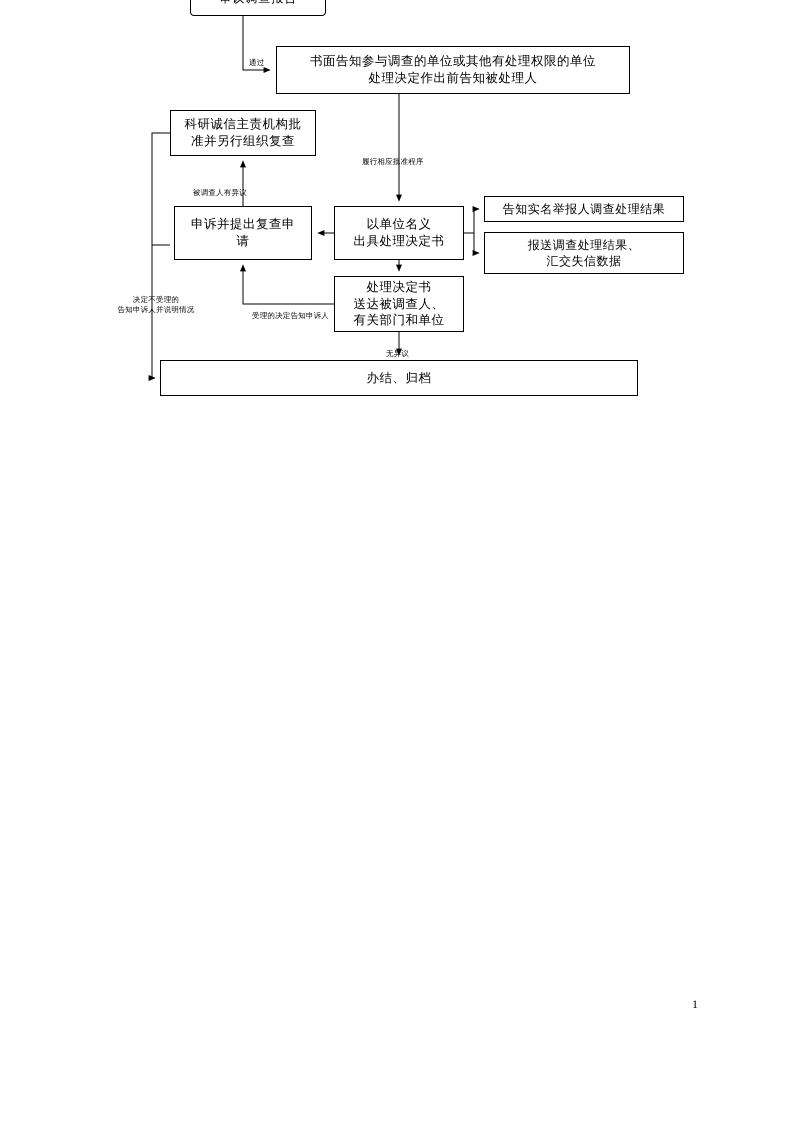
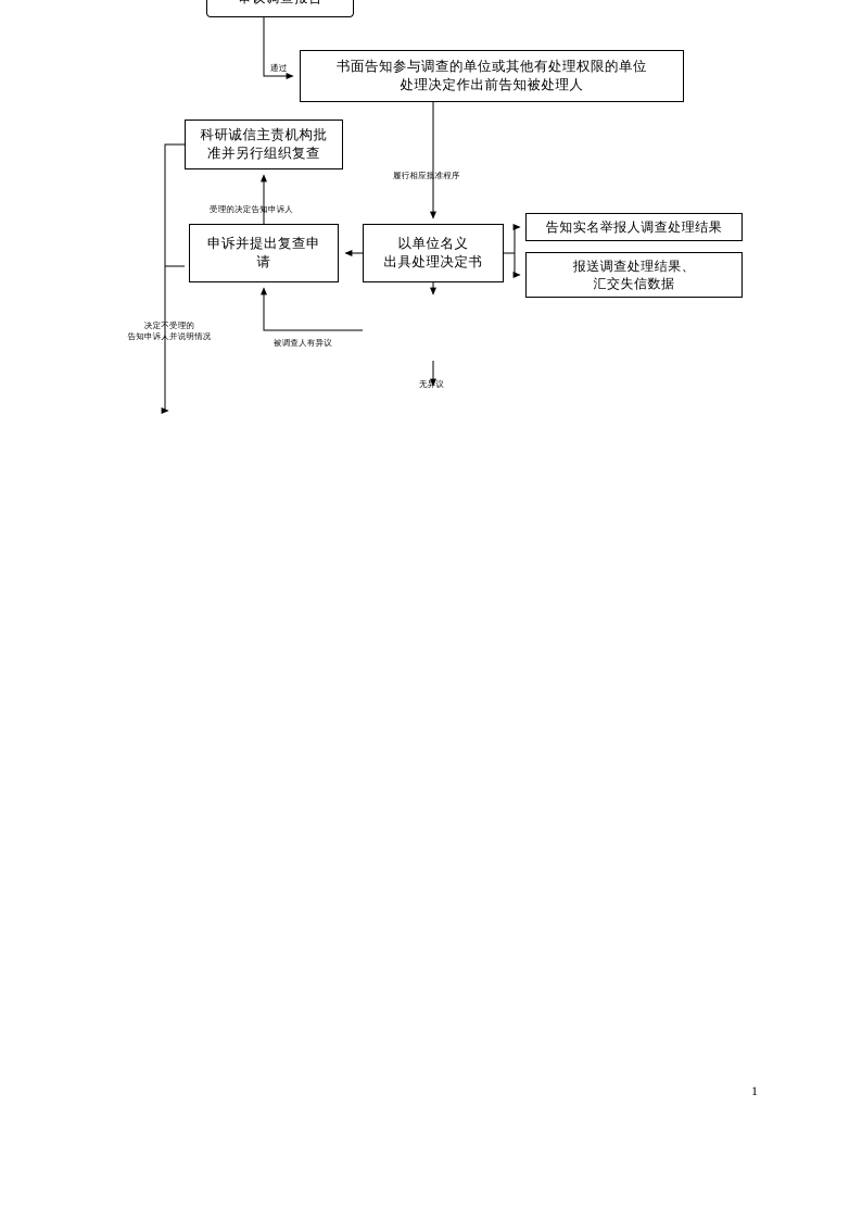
  书面告知参与调查的单位或其他有处理权限的单位
  处理决定作出前告知被处理人
  科研诚信主责机构批
  准并另行组织复查
  申诉并提出复查申
  请
  以单位名义
  出具处理决定书
  告知实名举报人调查处理结果
  报送调查处理结果、
  汇交失信数据
- 处理决定书
- 送达被调查人、
- 有关部门和单位
- 办结、归档
  通过
  履行相应批准程序
- 被调查人有异议
+ 受理的决定告知申诉人
  决定不受理的
  告知申诉人并说明情况
- 受理的决定告知申诉人
+ 被调查人有异议
  无异议
  1
